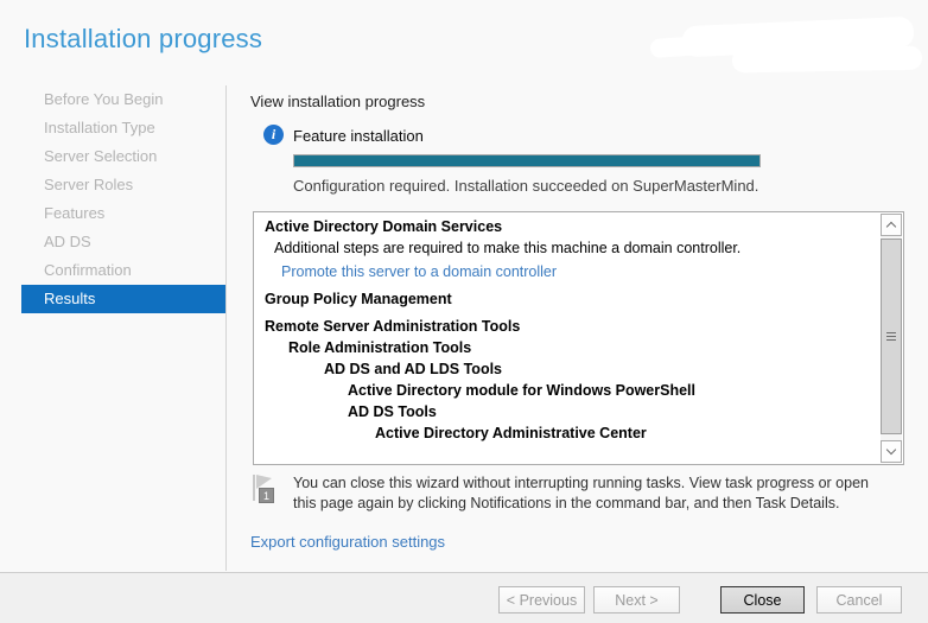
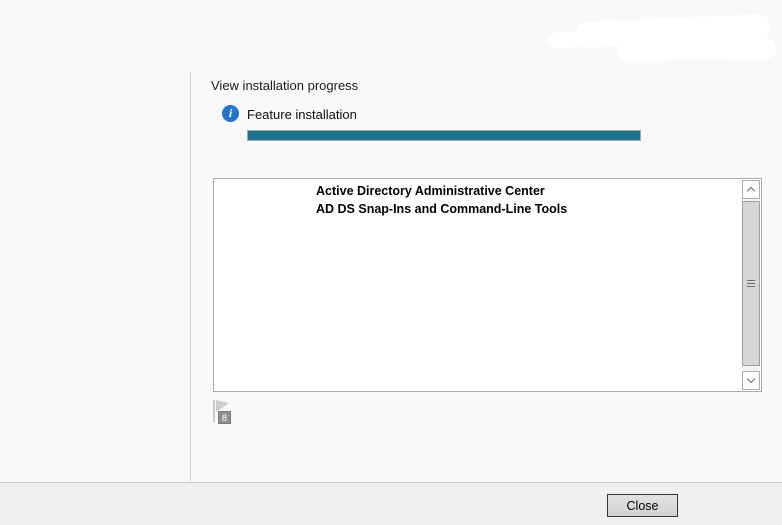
- Installation progress
- Before You Begin
- Installation Type
- Server Selection
- Server Roles
- Features
- AD DS
- Confirmation
- Results
  View installation progress
  i
  Feature installation
- Configuration required. Installation succeeded on SuperMasterMind.
- Active Directory Domain Services
- Additional steps are required to make this machine a domain controller.
- Promote this server to a domain controller
- Group Policy Management
- Remote Server Administration Tools
- Role Administration Tools
- AD DS and AD LDS Tools
- Active Directory module for Windows PowerShell
- AD DS Tools
  Active Directory Administrative Center
+ AD DS Snap-Ins and Command-Line Tools
- 1
+ 8
- You can close this wizard without interrupting running tasks. View task progress or open this page again by clicking Notifications in the command bar, and then Task Details.
- Export configuration settings
- < Previous
- Next >
  Close
- Cancel
